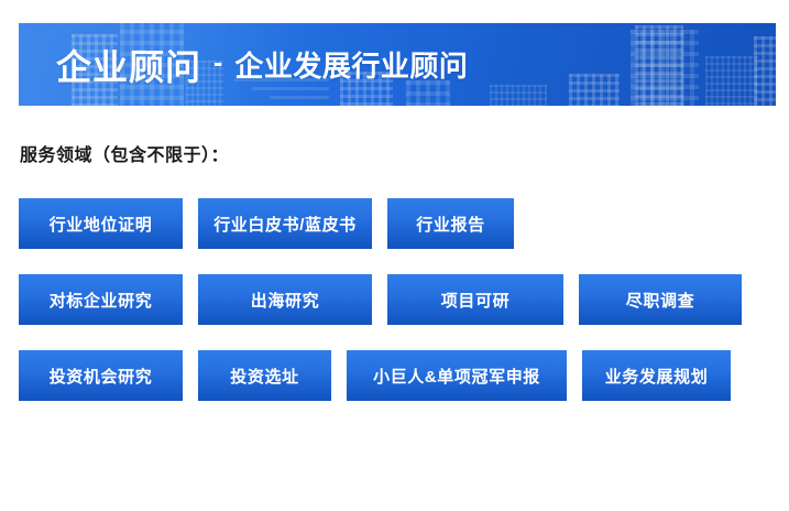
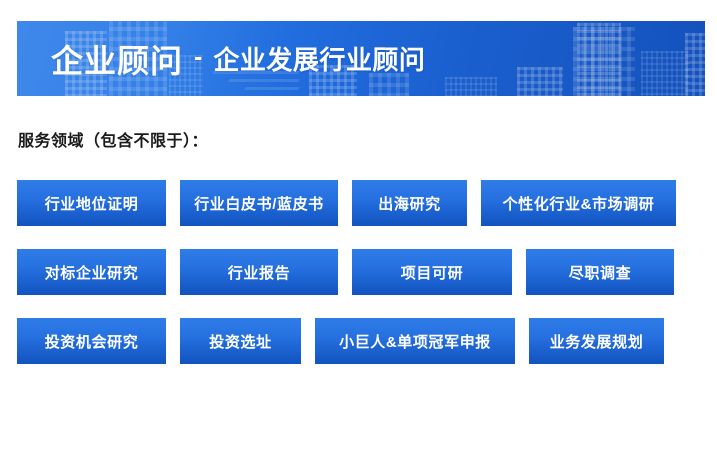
  企业顾问
  -
  企业发展行业顾问
  服务领域（包含不限于）：
  行业地位证明
  行业白皮书/蓝皮书
- 行业报告
+ 出海研究
+ 个性化行业&市场调研
  对标企业研究
- 出海研究
+ 行业报告
  项目可研
  尽职调查
  投资机会研究
  投资选址
  小巨人&单项冠军申报
  业务发展规划
